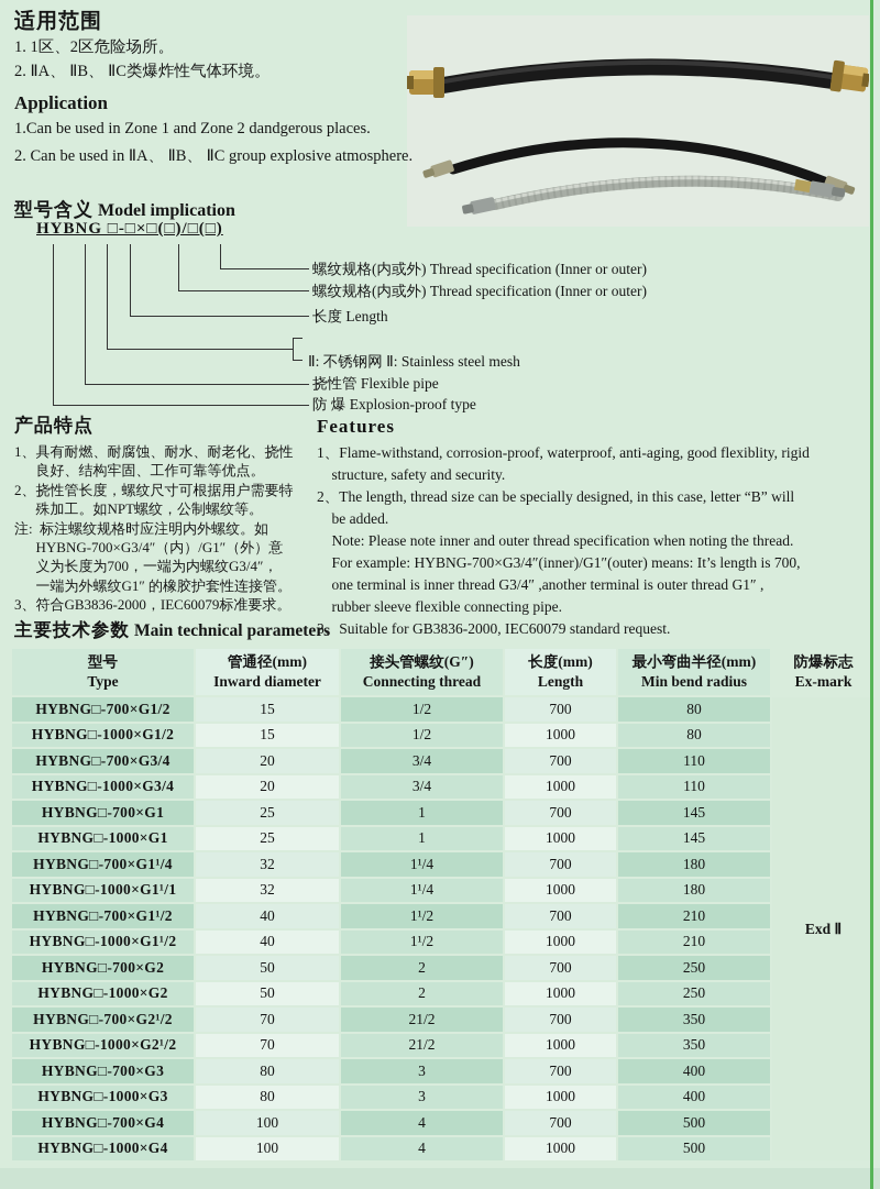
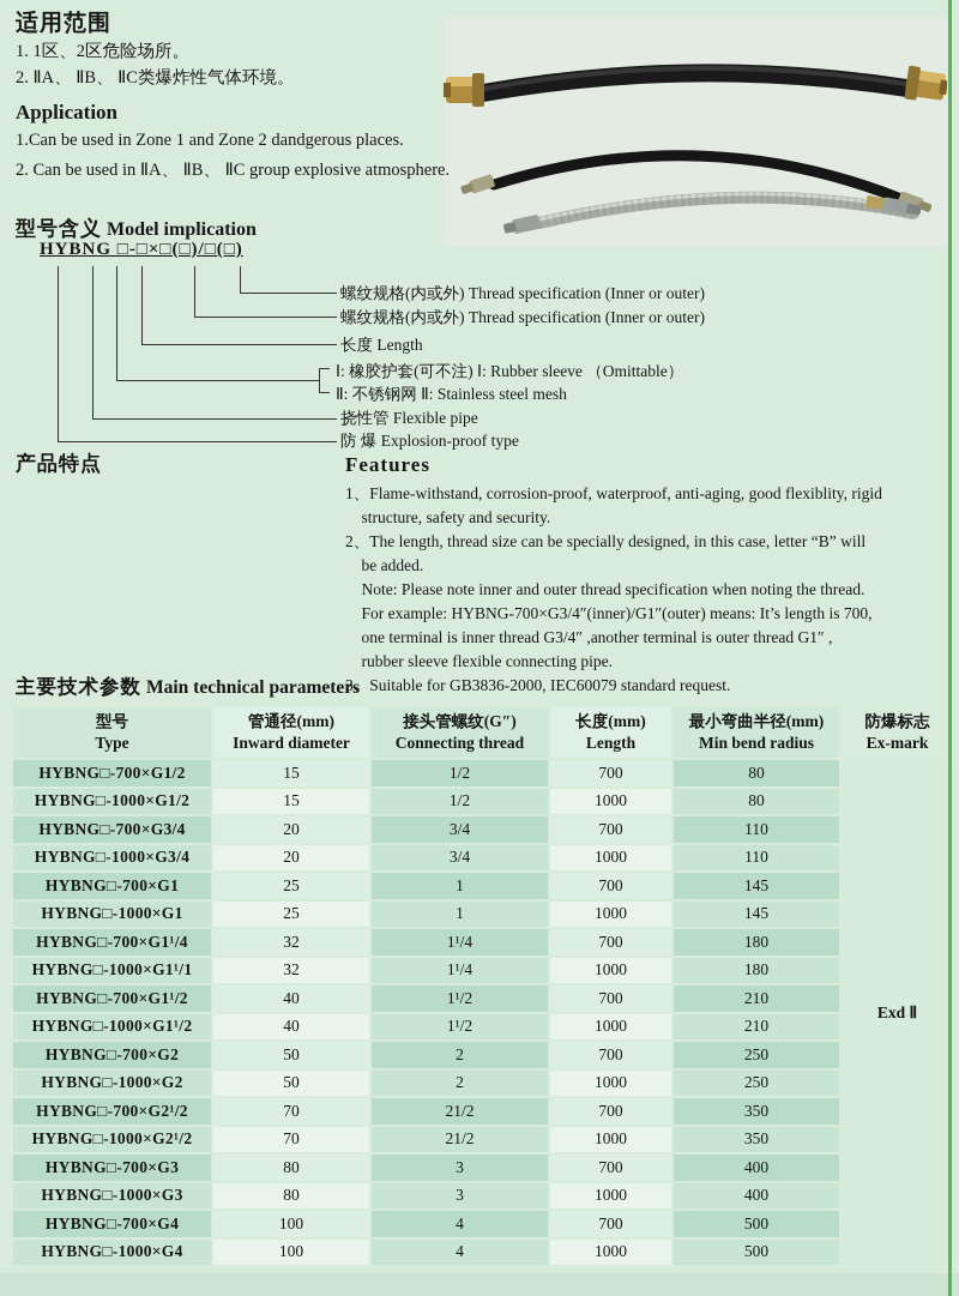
  适用范围
  1. 1区、2区危险场所。
  2. ⅡA、 ⅡB、 ⅡC类爆炸性气体环境。
  Application
  1.Can be used in Zone 1 and Zone 2 dandgerous places.
  2. Can be used in ⅡA、 ⅡB、 ⅡC group explosive atmosphere.
  型号含义 Model implication
  HYBNG □-□×□(□)/□(□)
  螺纹规格(内或外) Thread specification (Inner or outer)
  螺纹规格(内或外) Thread specification (Inner or outer)
  长度 Length
+ Ⅰ: 橡胶护套(可不注) Ⅰ: Rubber sleeve （Omittable）
  Ⅱ: 不锈钢网 Ⅱ: Stainless steel mesh
  挠性管 Flexible pipe
  防 爆 Explosion-proof type
  产品特点
- 1、具有耐燃、耐腐蚀、耐水、耐老化、挠性
- 良好、结构牢固、工作可靠等优点。
- 2、挠性管长度，螺纹尺寸可根据用户需要特
- 殊加工。如NPT螺纹，公制螺纹等。
- 注: 标注螺纹规格时应注明内外螺纹。如
- HYBNG-700×G3/4″（内）/G1″（外）意
- 义为长度为700，一端为内螺纹G3/4″，
- 一端为外螺纹G1″ 的橡胶护套性连接管。
- 3、符合GB3836-2000，IEC60079标准要求。
  Features
  1、Flame-withstand, corrosion-proof, waterproof, anti-aging, good flexiblity, rigid
  structure, safety and security.
  2、The length, thread size can be specially designed, in this case, letter “B” will
  be added.
  Note: Please note inner and outer thread specification when noting the thread.
  For example: HYBNG-700×G3/4″(inner)/G1″(outer) means: It’s length is 700,
  one terminal is inner thread G3/4″ ,another terminal is outer thread G1″ ,
  rubber sleeve flexible connecting pipe.
  3、Suitable for GB3836-2000, IEC60079 standard request.
  主要技术参数 Main technical parameters
  型号 Type	管通径(mm) Inward diameter	接头管螺纹(G″) Connecting thread	长度(mm) Length	最小弯曲半径(mm) Min bend radius	防爆标志 Ex-mark
  HYBNG□-700×G1/2	15	1/2	700	80	Exd Ⅱ
  HYBNG□-1000×G1/2	15	1/2	1000	80
  HYBNG□-700×G3/4	20	3/4	700	110
  HYBNG□-1000×G3/4	20	3/4	1000	110
  HYBNG□-700×G1	25	1	700	145
  HYBNG□-1000×G1	25	1	1000	145
  HYBNG□-700×G1¹/4	32	1¹/4	700	180
  HYBNG□-1000×G1¹/1	32	1¹/4	1000	180
  HYBNG□-700×G1¹/2	40	1¹/2	700	210
  HYBNG□-1000×G1¹/2	40	1¹/2	1000	210
  HYBNG□-700×G2	50	2	700	250
  HYBNG□-1000×G2	50	2	1000	250
  HYBNG□-700×G2¹/2	70	21/2	700	350
  HYBNG□-1000×G2¹/2	70	21/2	1000	350
  HYBNG□-700×G3	80	3	700	400
  HYBNG□-1000×G3	80	3	1000	400
  HYBNG□-700×G4	100	4	700	500
  HYBNG□-1000×G4	100	4	1000	500
